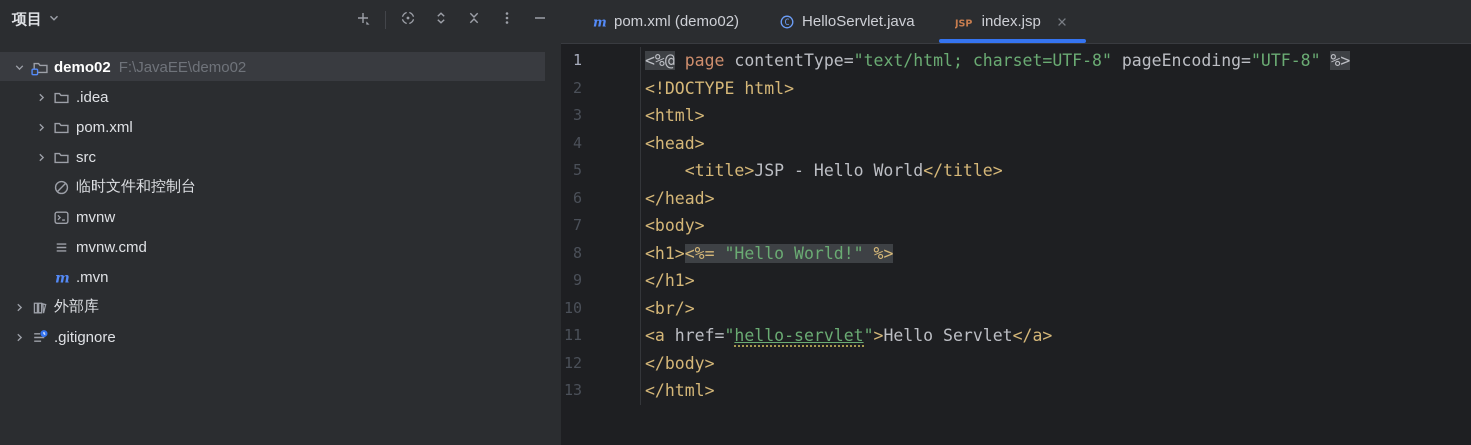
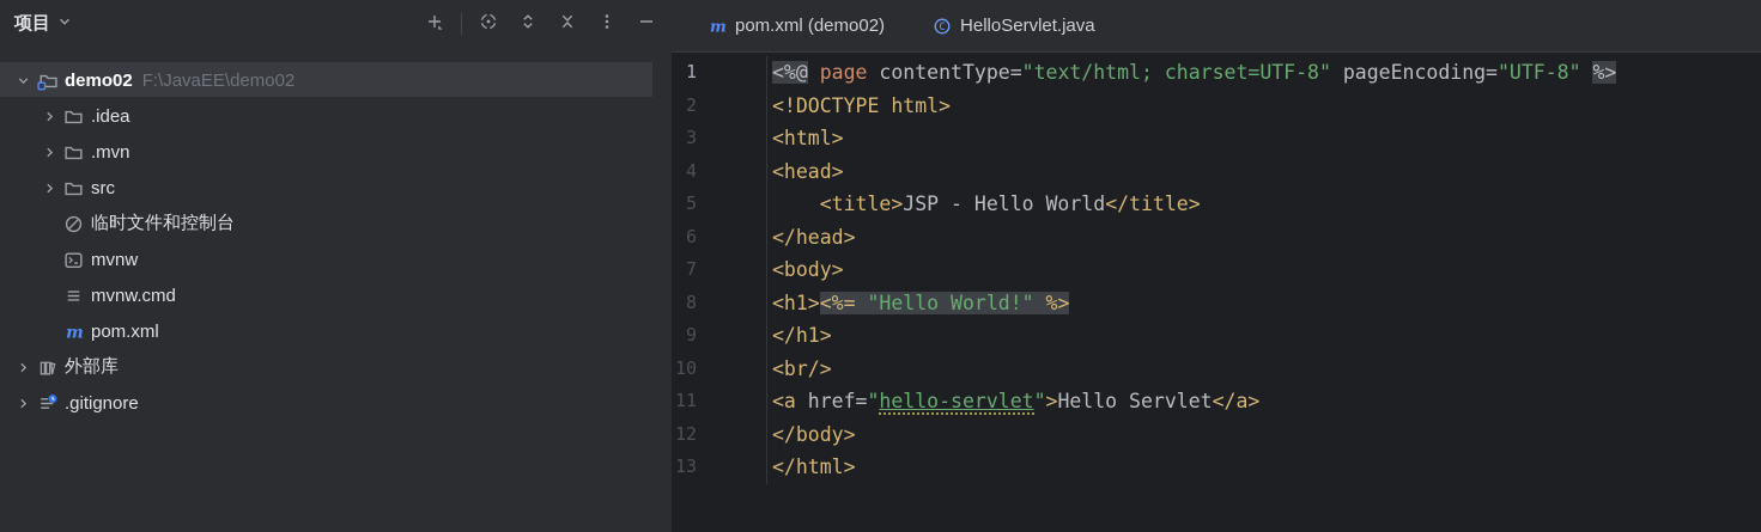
  项目
  demo02
  F:\JavaEE\demo02
  .idea
- pom.xml
+ .mvn
  src
  临时文件和控制台
  mvnw
  mvnw.cmd
  m
- .mvn
+ pom.xml
  外部库
  .gitignore
  m
  pom.xml (demo02)
  C
  HelloServlet.java
- JSP
- index.jsp
  1
  <%@ page contentType="text/html; charset=UTF-8" pageEncoding="UTF-8" %>
  2
  <!DOCTYPE html>
  3
  <html>
  4
  <head>
  5
  <title>JSP - Hello World</title>
  6
  </head>
  7
  <body>
  8
  <h1><%= "Hello World!" %>
  9
  </h1>
  10
  <br/>
  11
  <a href="hello-servlet">Hello Servlet</a>
  12
  </body>
  13
  </html>
